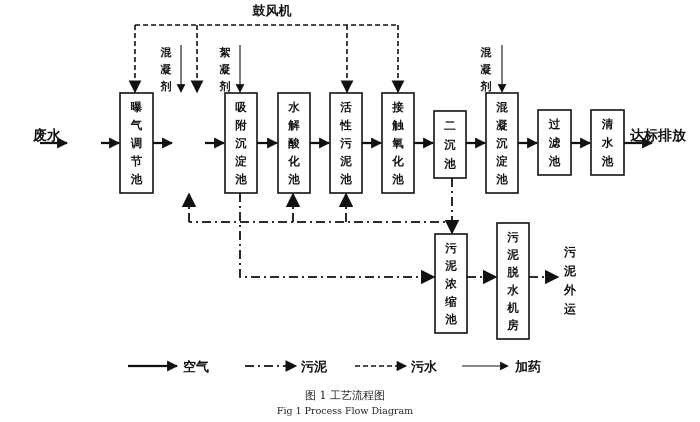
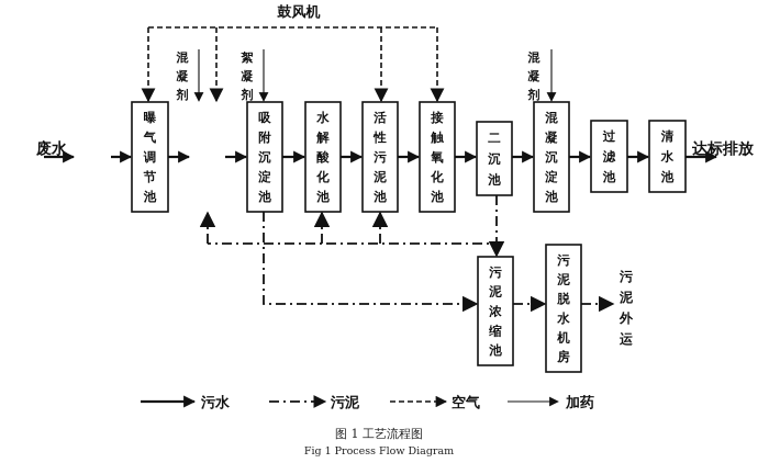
  鼓风机
  废水
  达标排放
  曝气调节池
  吸附沉淀池
  水解酸化池
  活性污泥池
  接触氧化池
  二沉池
  混凝沉淀池
  过滤池
  清水池
  污泥浓缩池
  污泥脱水机房
  混凝剂
  絮凝剂
  混凝剂
  污泥外运
- 空气
+ 污水
  污泥
- 污水
+ 空气
  加药
  图 1 工艺流程图
  Fig 1 Process Flow Diagram
